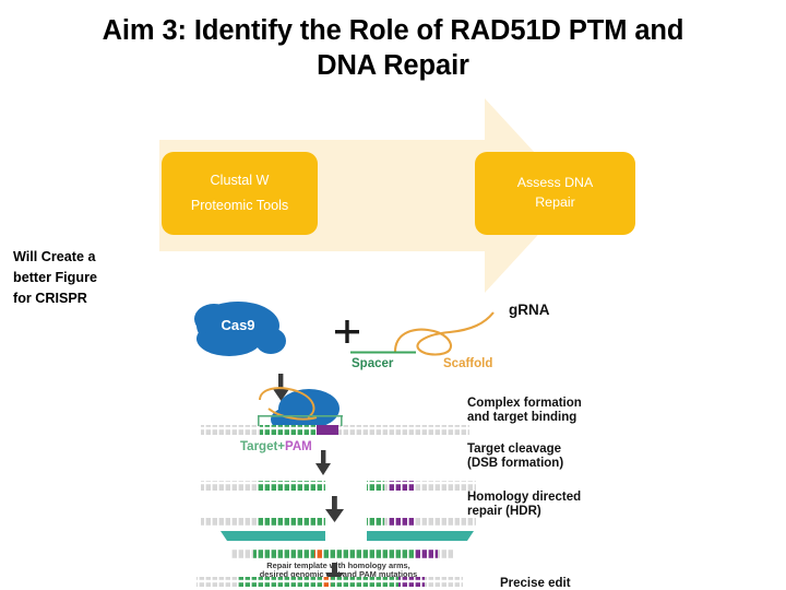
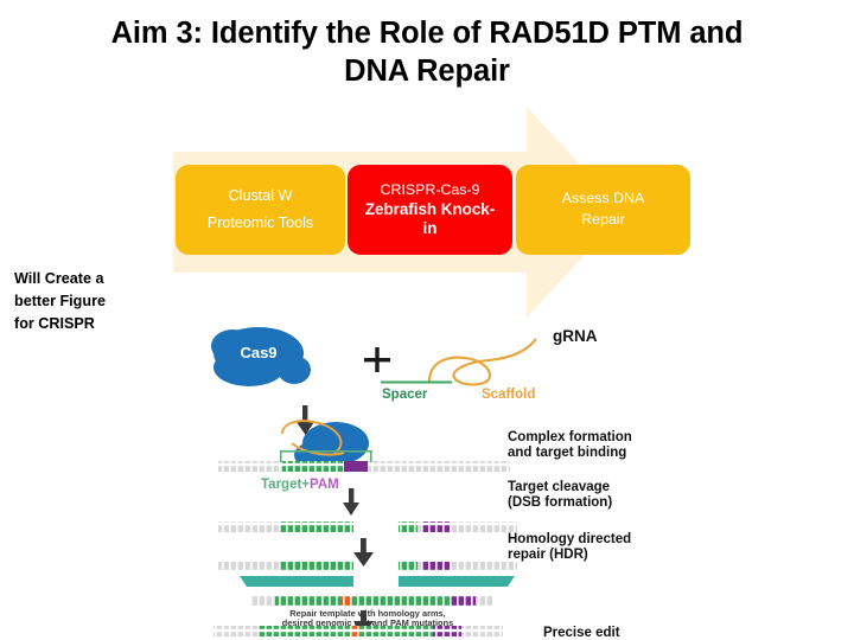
  Aim 3: Identify the Role of RAD51D PTM and
  DNA Repair
  Clustal W
  Proteomic Tools
+ CRISPR-Cas-9
+ Zebrafish Knock-
+ in
  Assess DNA
  Repair
  Will Create a
  better Figure
  for CRISPR
  Cas9
  gRNA
  Spacer
  Scaffold
  Complex formation
  and target binding
  Target+PAM
  Target cleavage
  (DSB formation)
  Homology directed
  repair (HDR)
  Repair templateth homology arms,
  desired genomic and PAM mutations
  Precise edit
